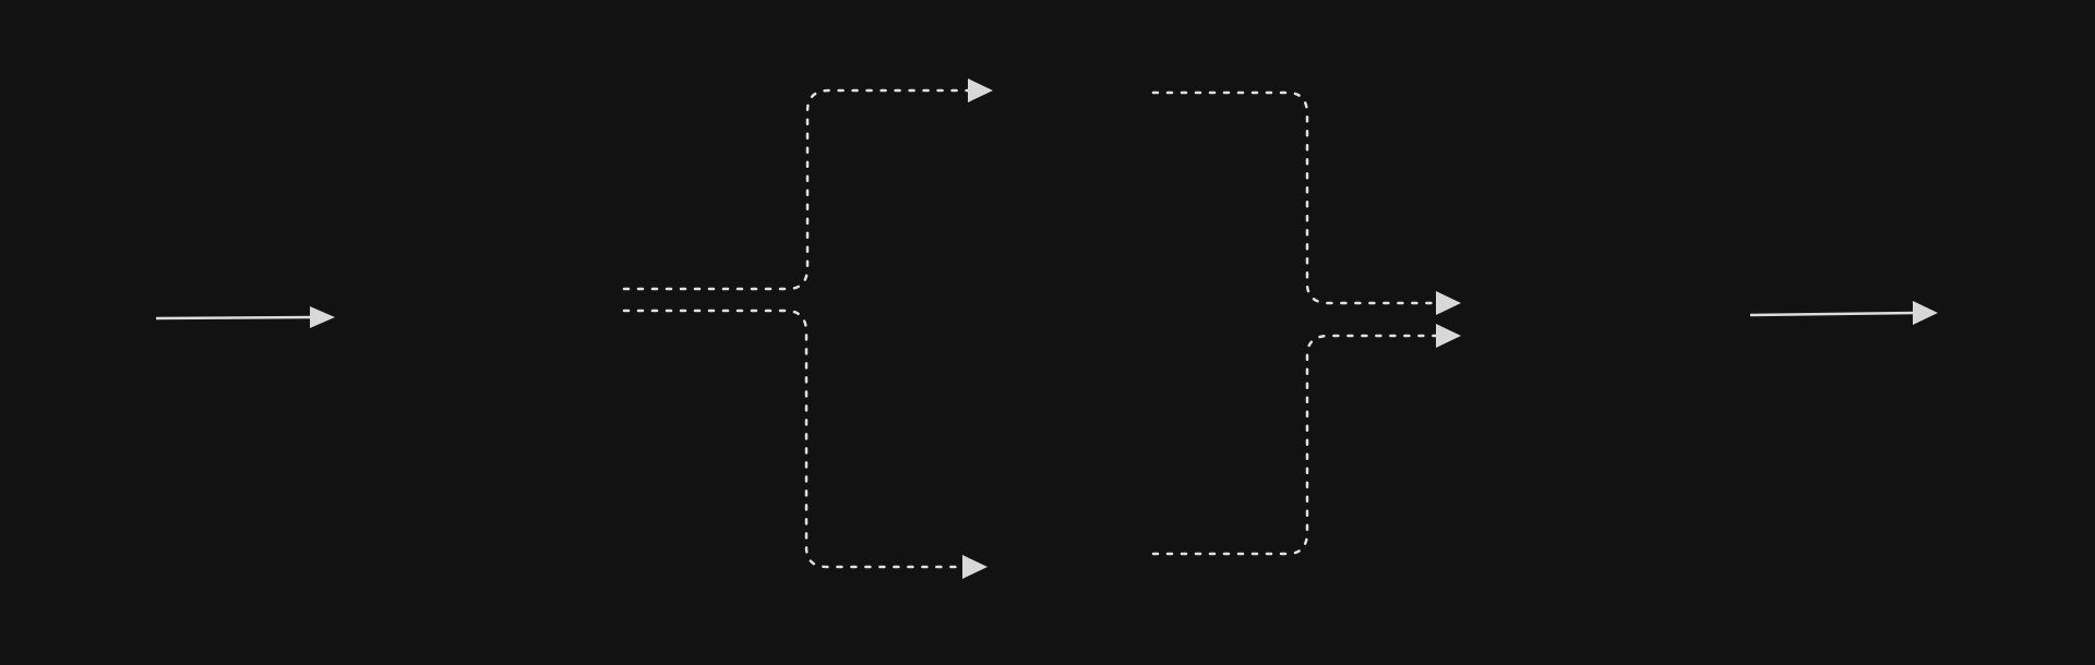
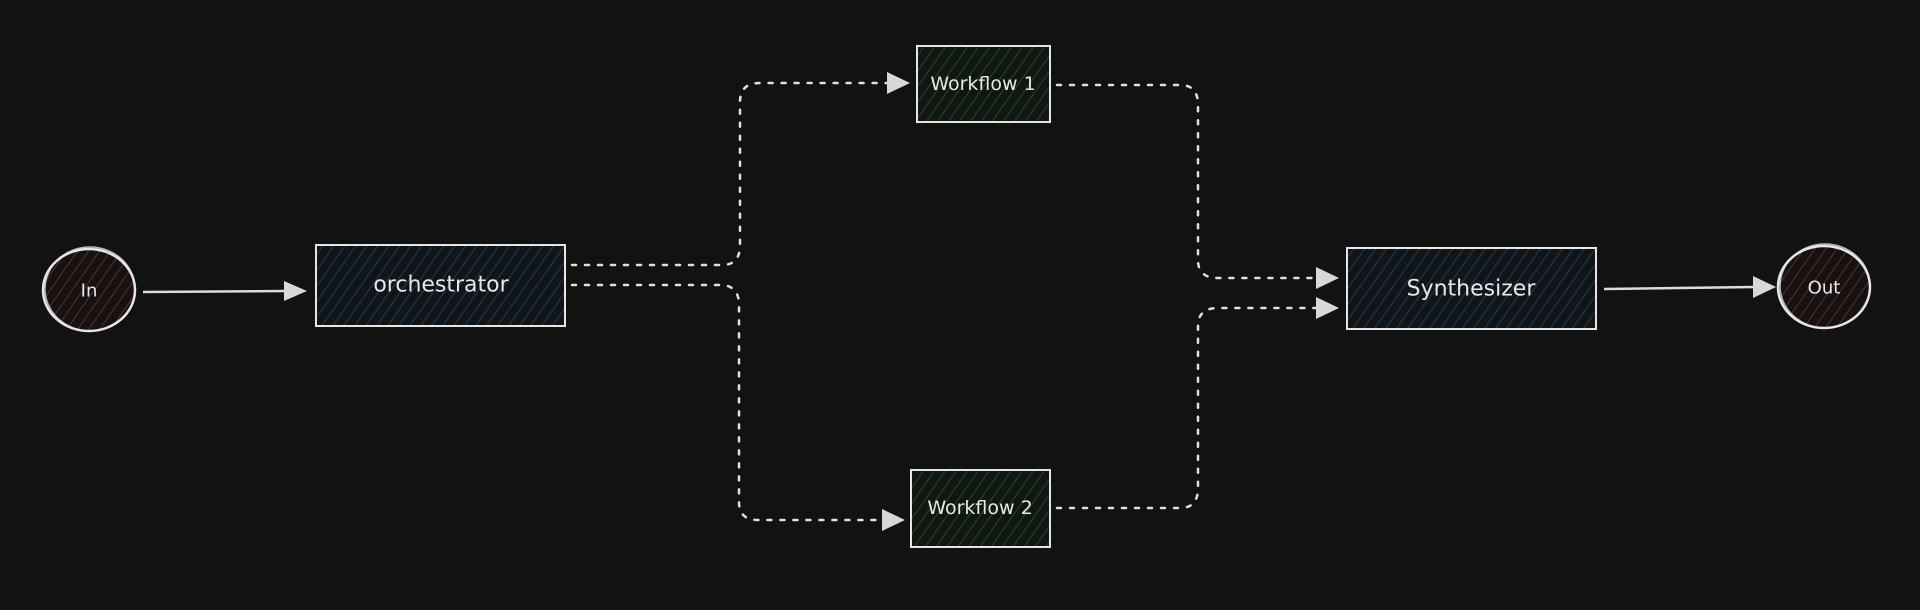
+ In
+ orchestrator
+ Workflow 1
+ Workflow 2
+ Synthesizer
+ Out
